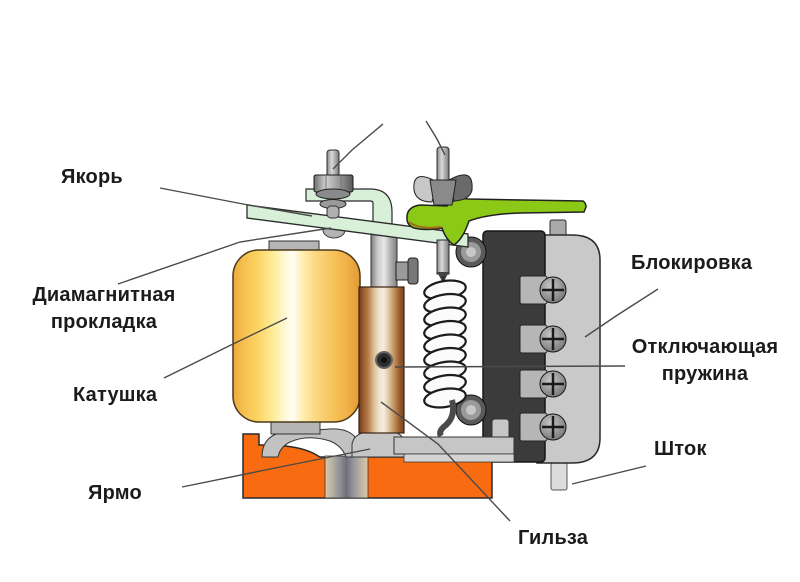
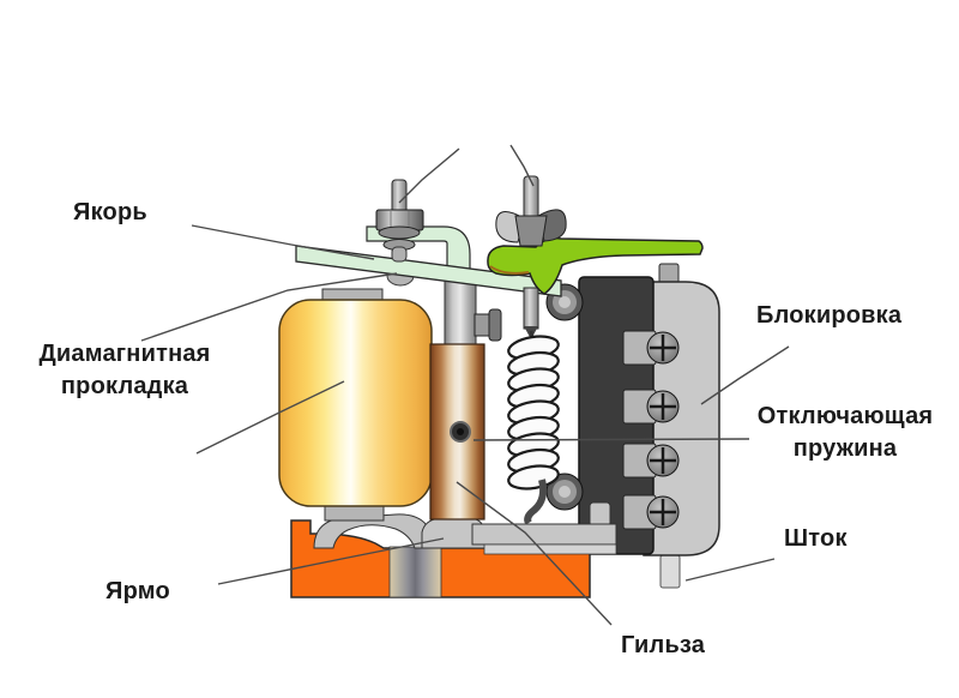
  Якорь
  Диамагнитная
  прокладка
- Катушка
  Ярмо
  Гильза
  Блокировка
  Отключающая
  пружина
  Шток
